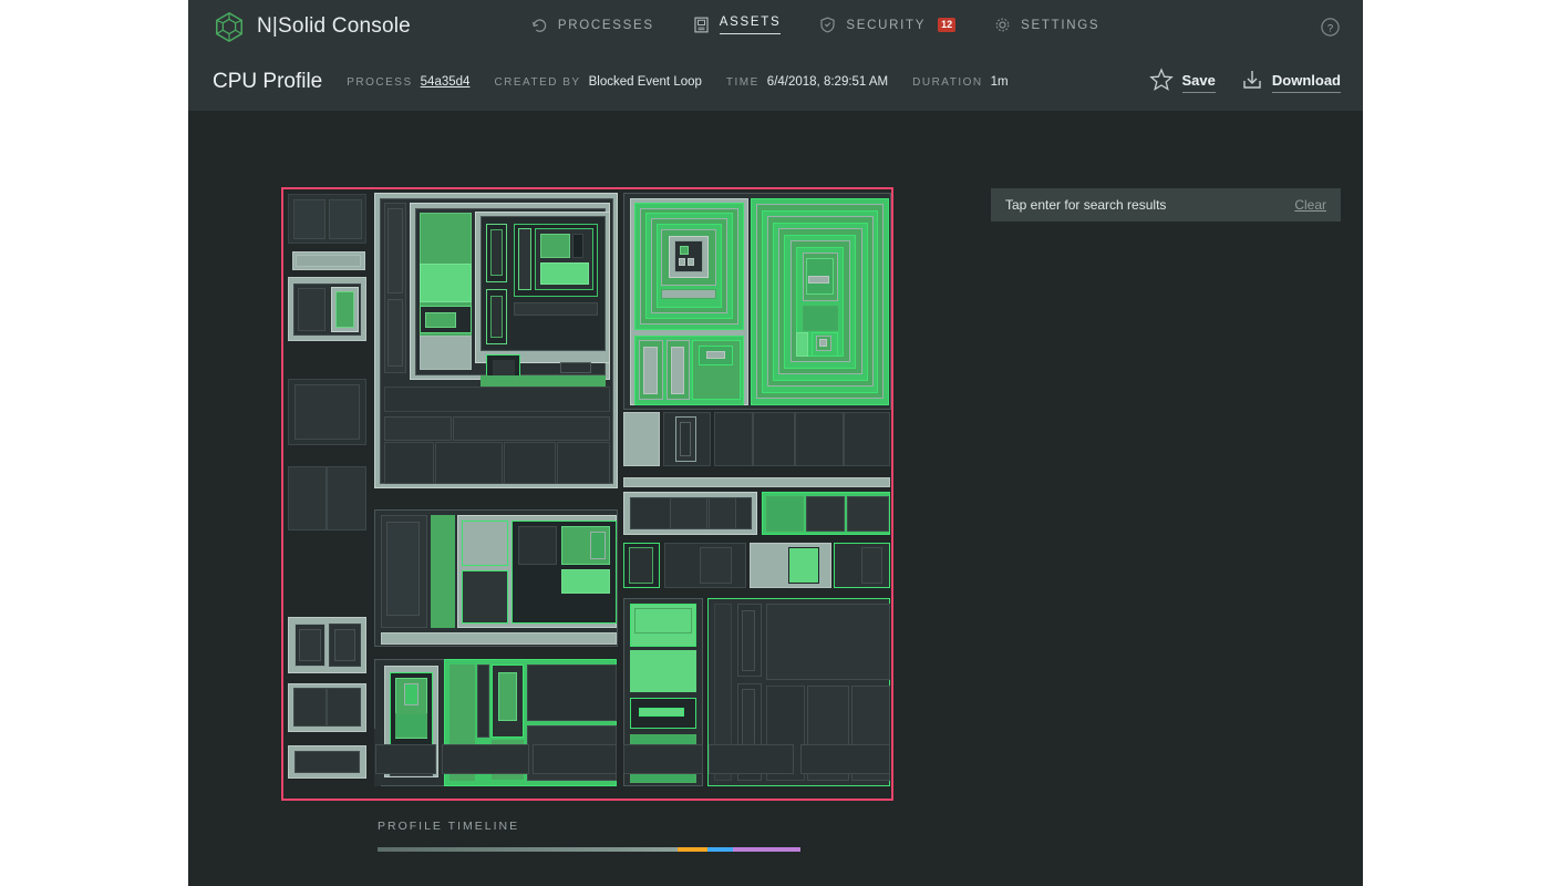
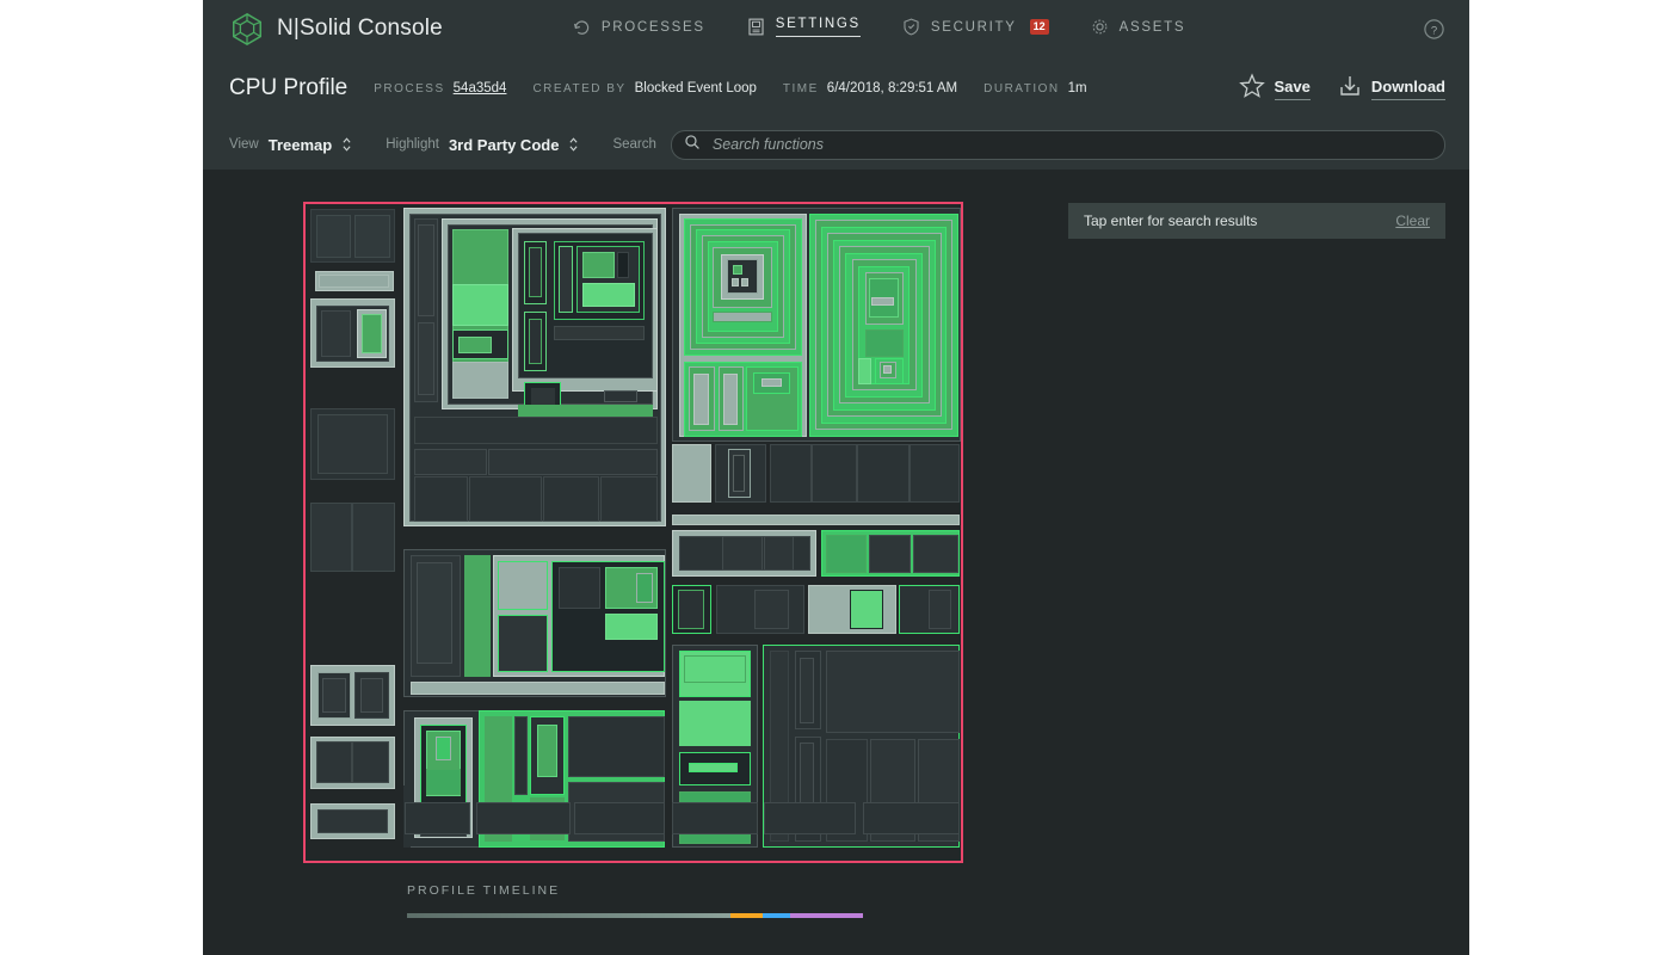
  N|Solid Console
  PROCESSES
- ASSETS
+ SETTINGS
  SECURITY
  12
- SETTINGS
+ ASSETS
  ?
  CPU Profile
  PROCESS
  54a35d4
  CREATED BY
  Blocked Event Loop
  TIME
  6/4/2018, 8:29:51 AM
  DURATION
  1m
  Save
  Download
+ View
+ Treemap
+ Highlight
+ 3rd Party Code
+ Search
+ Search functions
  PROFILE TIMELINE
  Tap enter for search results
  Clear
